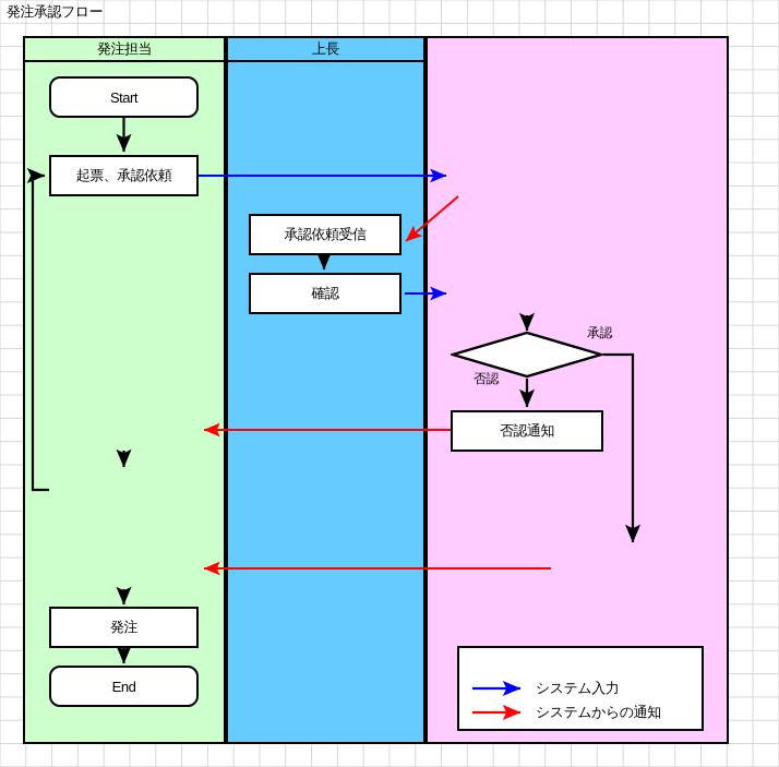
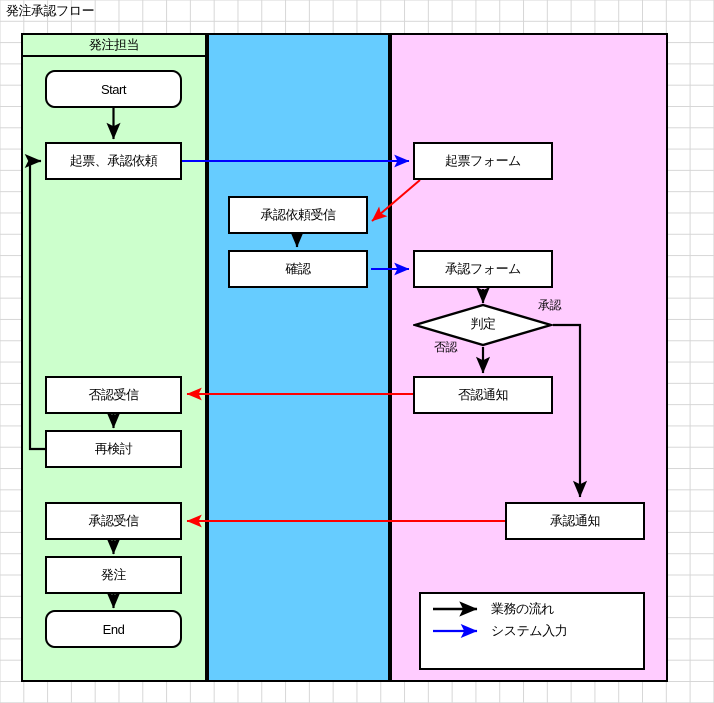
  発注承認フロー
  発注担当
- 上長
  Start
  起票、承認依頼
+ 否認受信
+ 再検討
+ 承認受信
  発注
  End
  承認依頼受信
  確認
+ 起票フォーム
+ 承認フォーム
+ 判定
  承認
  否認
  否認通知
+ 承認通知
+ 業務の流れ
  システム入力
- システムからの通知
